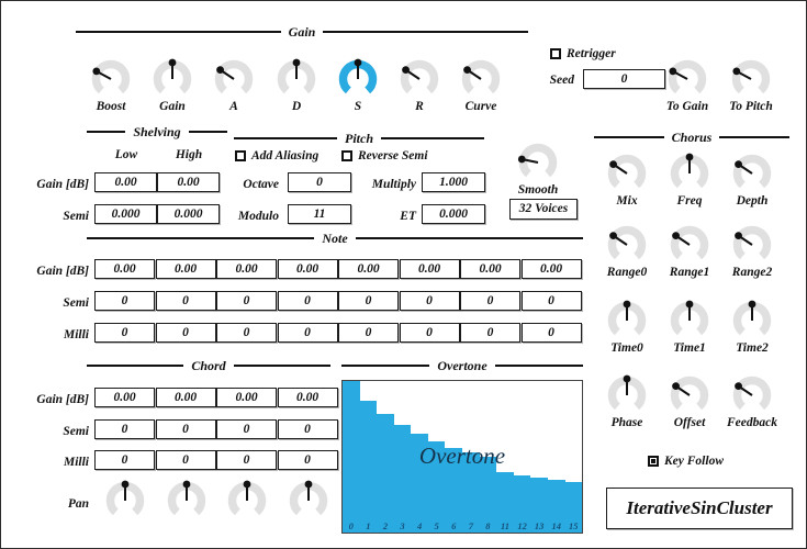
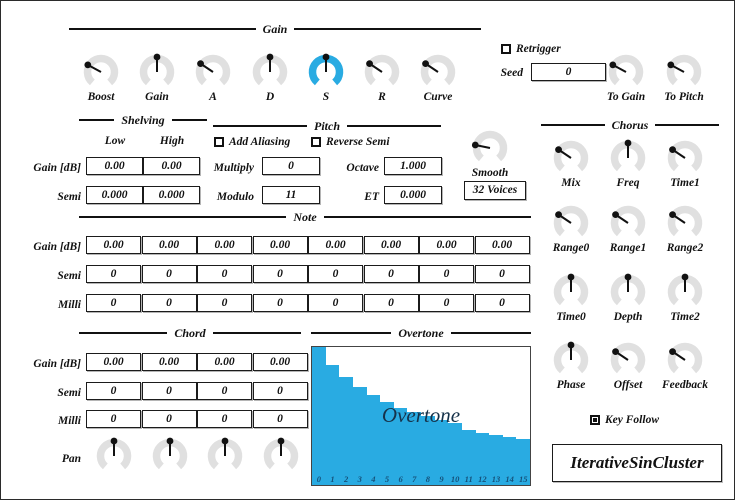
  Gain
  Shelving
  Pitch
  Chorus
  Note
  Chord
  Overtone
  Boost
  Gain
  A
  D
  S
  R
  Curve
  Retrigger
  Seed
  0
  To Gain
  To Pitch
  Low
  High
  Gain [dB]
  0.00
  0.00
  Semi
  0.000
  0.000
  Add Aliasing
  Reverse Semi
- Octave
+ Multiply
  0
  Modulo
  11
- Multiply
+ Octave
  1.000
  ET
  0.000
  Smooth
  32 Voices
  Gain [dB]
  Semi
  Milli
  0.00
  0.00
  0.00
  0.00
  0.00
  0.00
  0.00
  0.00
  0
  0
  0
  0
  0
  0
  0
  0
  0
  0
  0
  0
  0
  0
  0
  0
  Gain [dB]
  Semi
  Milli
  Pan
  0.00
  0.00
  0.00
  0.00
  0
  0
  0
  0
  0
  0
  0
  0
  0
  1
  2
  3
  4
  5
  6
  7
  8
+ 9
+ 10
  11
  12
  13
  14
  15
  Overtone
  Mix
  Freq
- Depth
+ Time1
  Range0
  Range1
  Range2
  Time0
- Time1
+ Depth
  Time2
  Phase
  Offset
  Feedback
  Key Follow
  IterativeSinCluster
